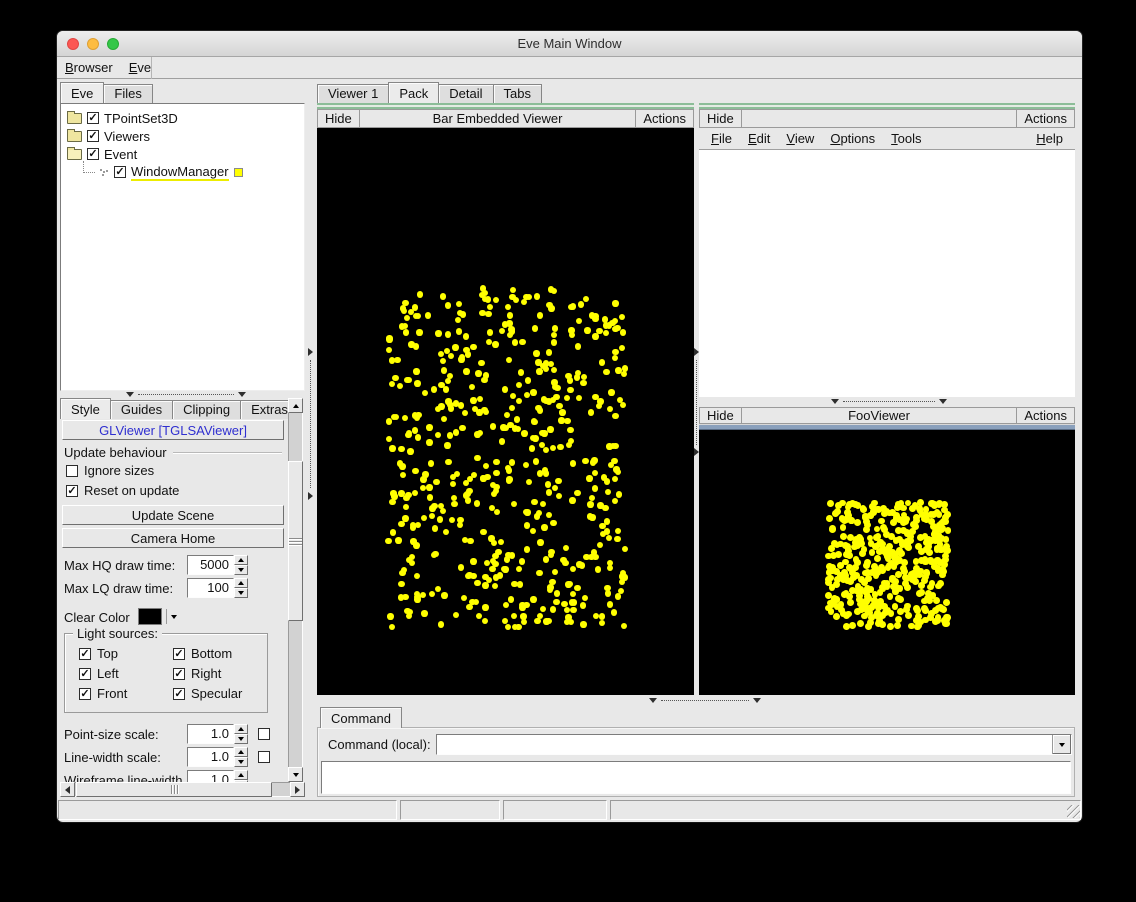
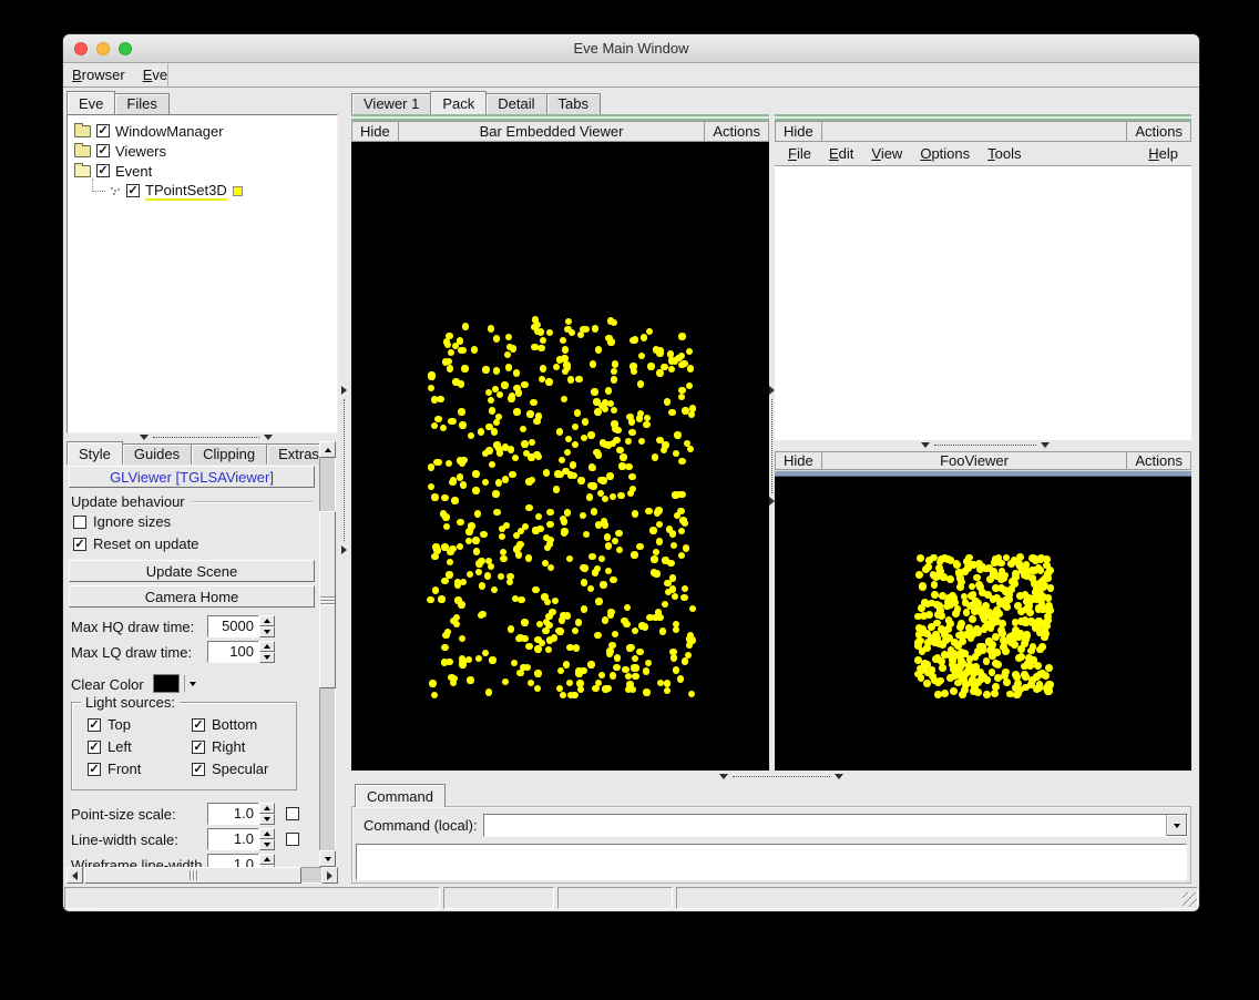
  Eve Main Window
  Browser
  Eve
  Eve
  Files
- TPointSet3D
+ WindowManager
  Viewers
  Event
- WindowManager
+ TPointSet3D
  Style
  Guides
  Clipping
  Extras
  GLViewer [TGLSAViewer]
  Update behaviour
  Ignore sizes
  Reset on update
  Update Scene
  Camera Home
  Max HQ draw time:
  5000
  Max LQ draw time:
  100
  Clear Color
  Light sources:
  Top
  Bottom
  Left
  Right
  Front
  Specular
  Point-size scale:
  1.0
  Line-width scale:
  1.0
  Wireframe line-width
  1.0
  Viewer 1
  Pack
  Detail
  Tabs
  Hide
  Bar Embedded Viewer
  Actions
  Hide
  Actions
  File
  Edit
  View
  Options
  Tools
  Help
  Hide
  FooViewer
  Actions
  Command
  Command (local):
